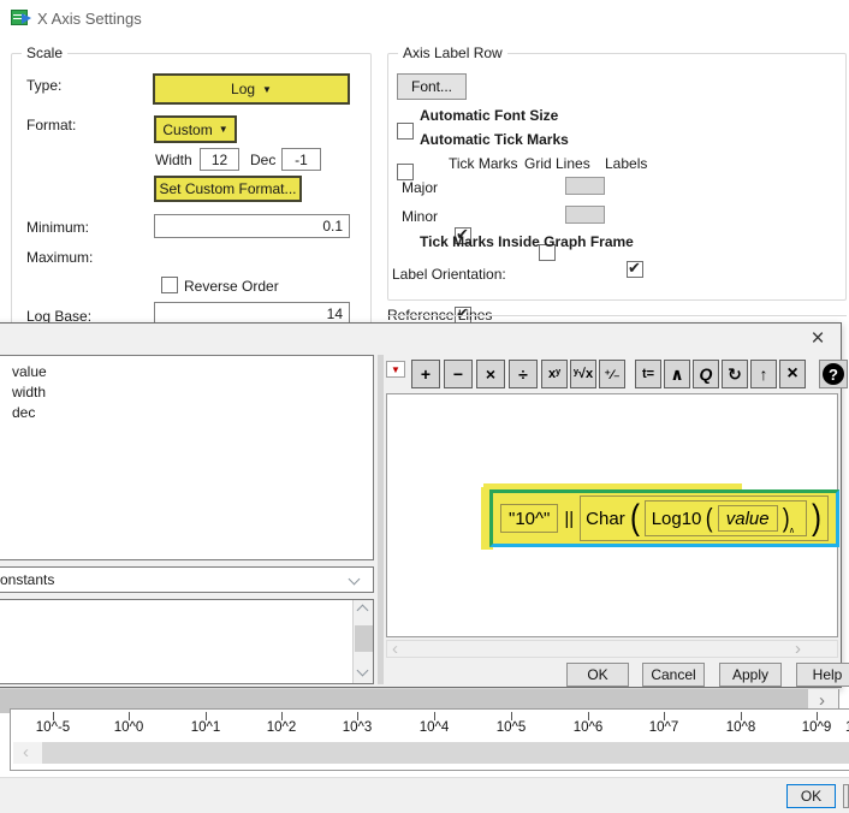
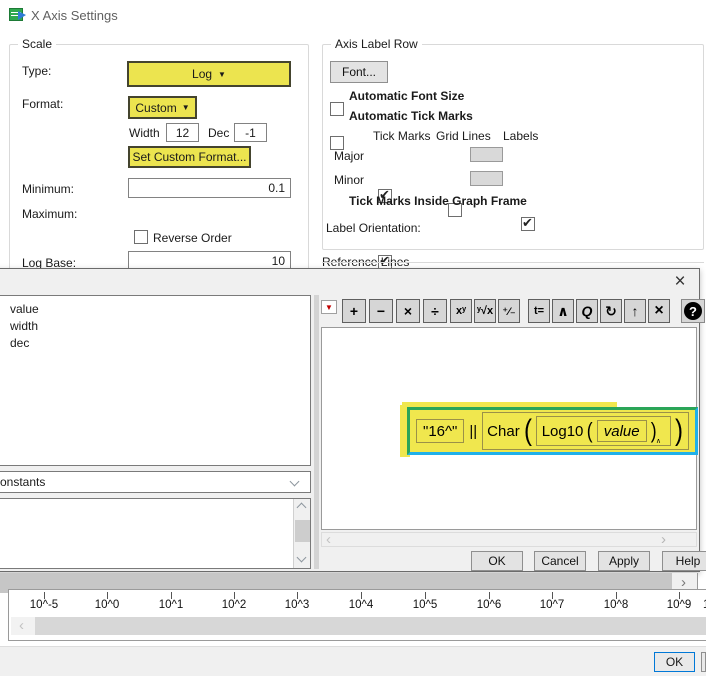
  X Axis Settings
  Scale
  Type:
  Log
  ▼
  Format:
  Custom
  ▼
  Width
  12
  Dec
  -1
  Set Custom Format...
  Minimum:
  0.1
  Maximum:
  Reverse Order
  Log Base:
- 14
+ 10
  Axis Label Row
  Font...
  Automatic Font Size
  Automatic Tick Marks
  Tick Marks
  Grid Lines
  Labels
  Major
  ✔
  ✔
  Minor
  ✔
  Tick Marks Inside Graph Frame
  Label Orientation:
  ×
  value
  width
  dec
  onstants
  ▼
  +
  −
  ×
  ÷
  xʸ
  ʸ√x
  ⁺⁄₋
  t=
  ∧
  Q
  ↻
  ↑
  ×
  ?
- "10^"
+ "16^"
  ||
  Char
  (
  Log10
  (
  value
  )
  )
  ‹
  ›
  OK
  Cancel
  Apply
  Help
  ›
  10^-5
  10^0
  10^1
  10^2
  10^3
  10^4
  10^5
  10^6
  10^7
  10^8
  10^9
  ‹
  OK
